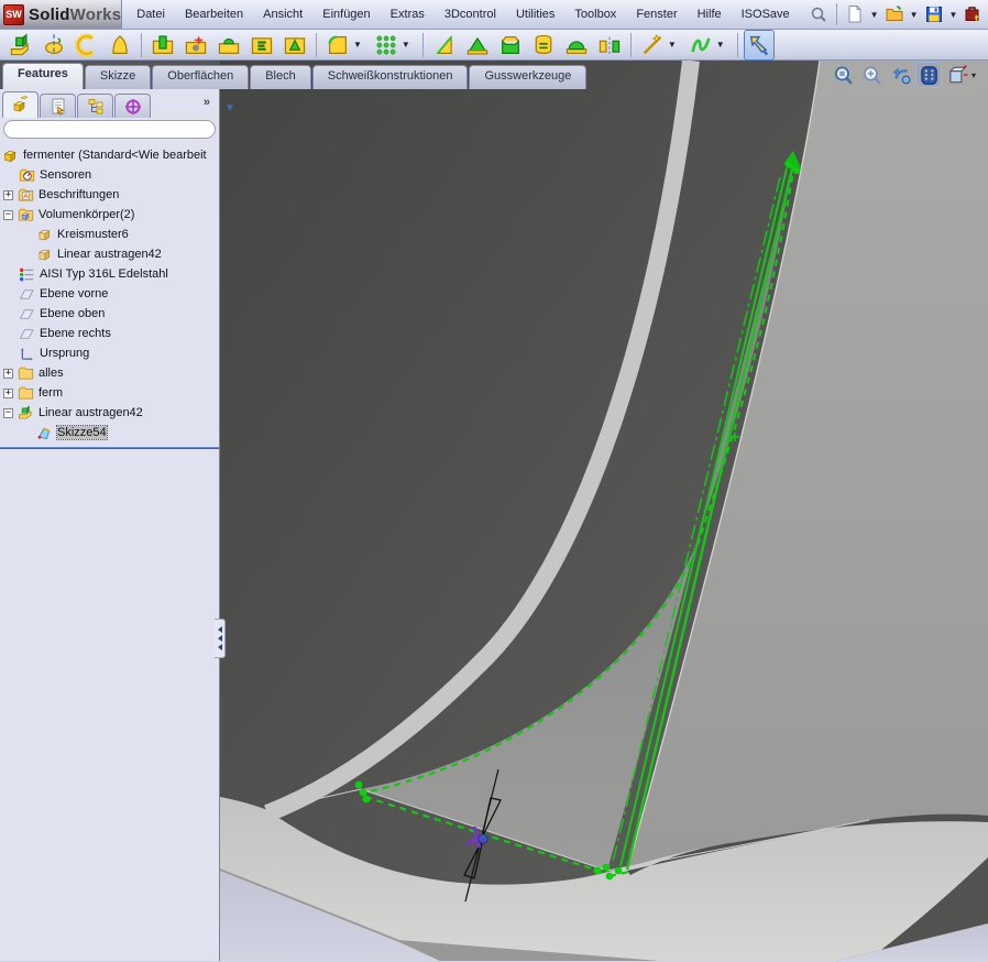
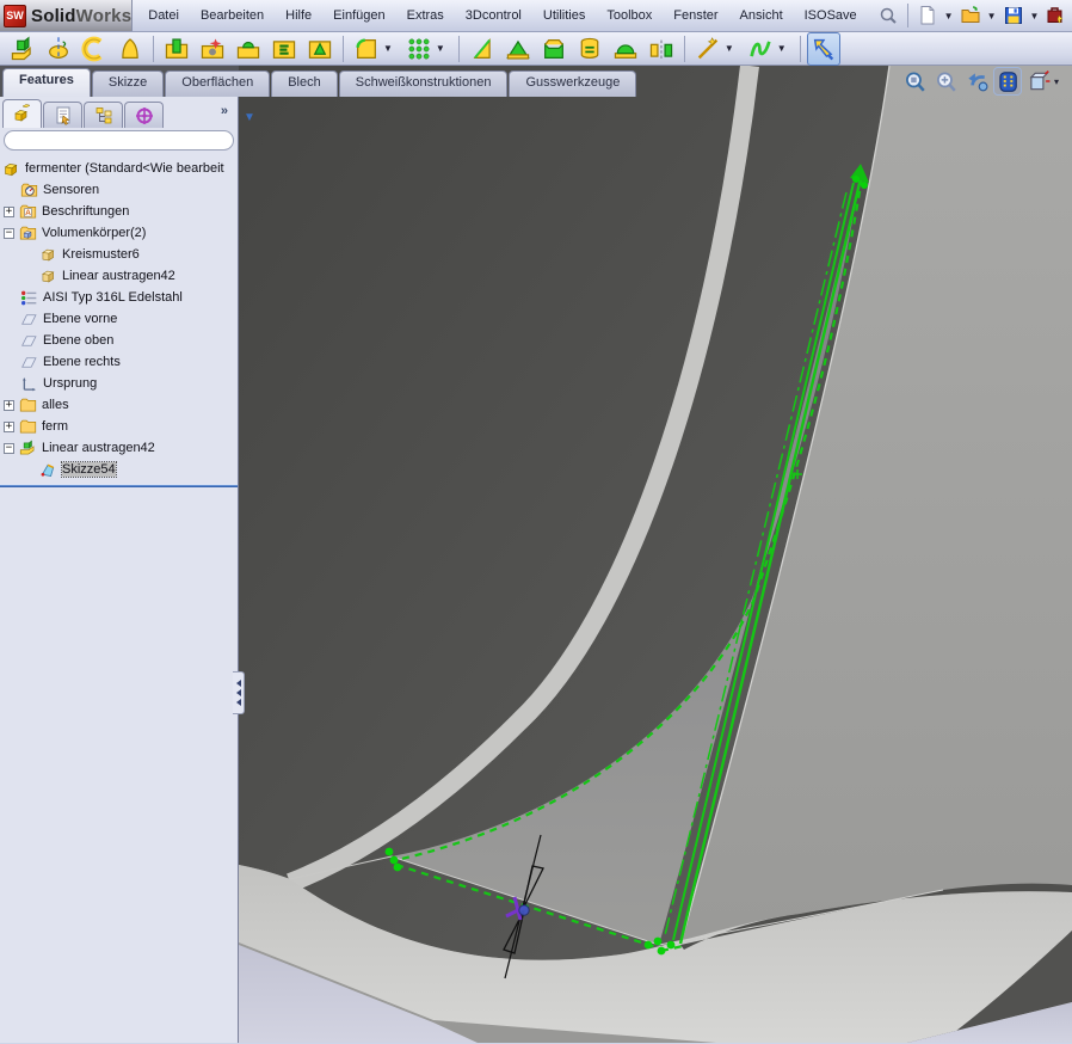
  SW
  SolidWorks
  Datei
  Bearbeiten
- Ansicht
+ Hilfe
  Einfügen
  Extras
  3Dcontrol
  Utilities
  Toolbox
  Fenster
- Hilfe
+ Ansicht
  ISOSave
  ▼
  ▼
  ▼
  ▼
  ▼
  ▼
  ▼
  Features
  Skizze
  Oberflächen
  Blech
  Schweißkonstruktionen
  Gusswerkzeuge
  ▾
  »
  ▼
  fermenter (Standard<Wie bearbeit
  Sensoren
  +
  Beschriftungen
  −
  Volumenkörper(2)
  Kreismuster6
  Linear austragen42
  AISI Typ 316L Edelstahl
  Ebene vorne
  Ebene oben
  Ebene rechts
  Ursprung
  +
  alles
  +
  ferm
  −
  Linear austragen42
  Skizze54
